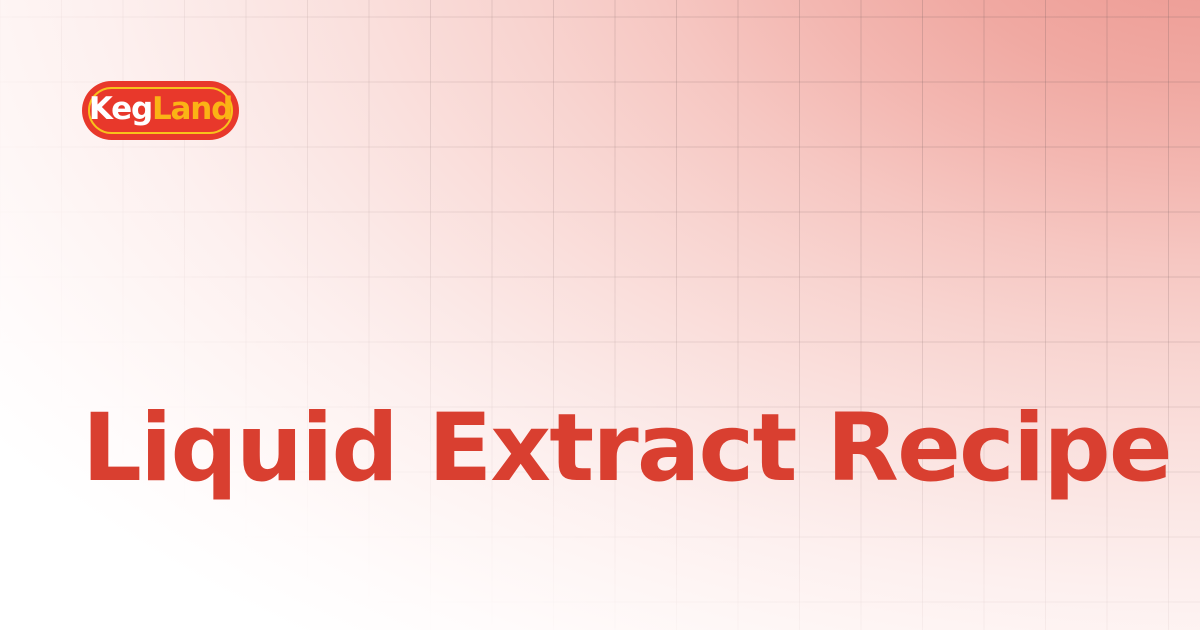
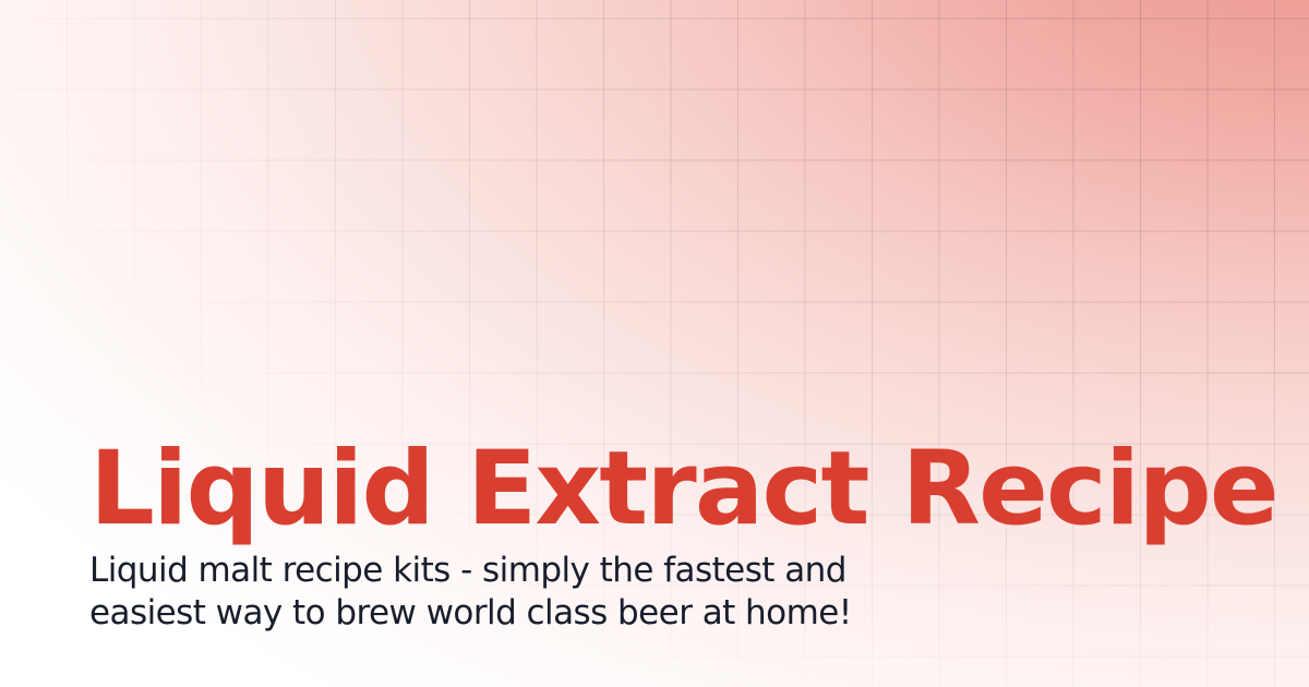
- Keg
- Land
  Liquid Extract Recipe
+ Liquid malt recipe kits - simply the fastest and
+ easiest way to brew world class beer at home!
